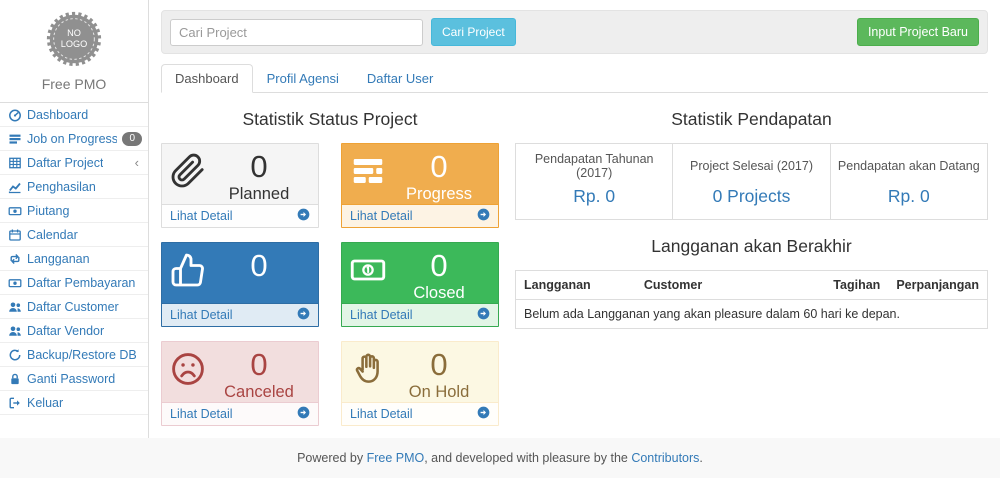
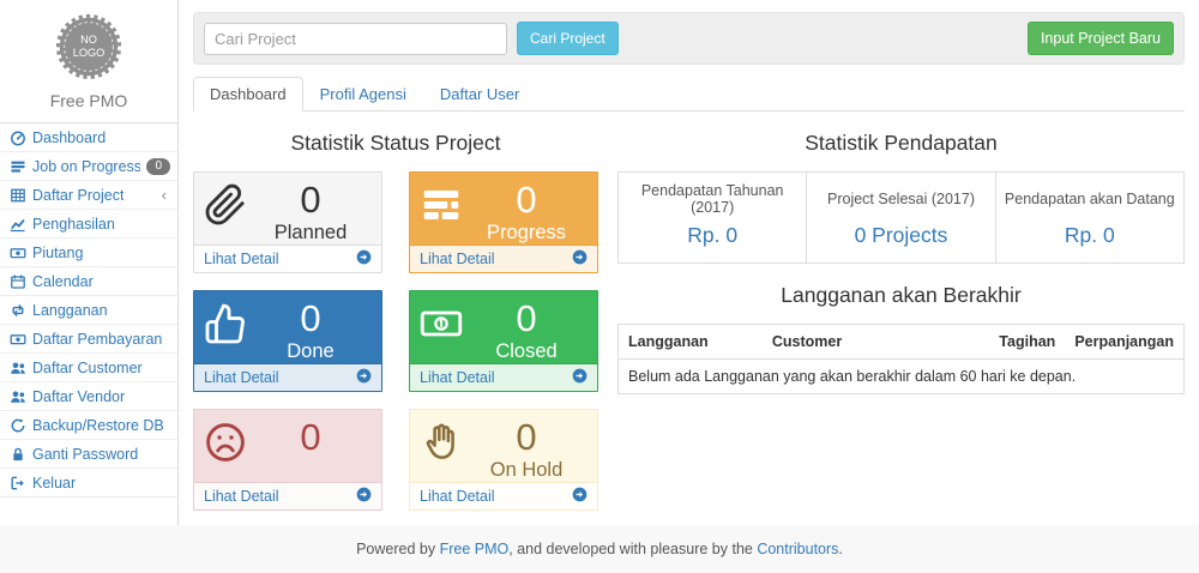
  NO
  LOGO
  Free PMO
  Dashboard
  Job on Progress
  0
  Daftar Project
  ‹
  Penghasilan
  Piutang
  Calendar
  Langganan
  Daftar Pembayaran
  Daftar Customer
  Daftar Vendor
  Backup/Restore DB
  Ganti Password
  Keluar
  Cari Project
  Cari Project
  Input Project Baru
  Dashboard
  Profil Agensi
  Daftar User
  Statistik Status Project
  0
  Planned
  Lihat Detail
  0
  Progress
  Lihat Detail
  0
+ Done
  Lihat Detail
  0
  Closed
  Lihat Detail
  0
- Canceled
  Lihat Detail
  0
  On Hold
  Lihat Detail
  Statistik Pendapatan
  Pendapatan Tahunan (2017)	Project Selesai (2017)	Pendapatan akan Datang
  Rp. 0	0 Projects	Rp. 0
  Langganan akan Berakhir
  Langganan	Customer	Tagihan	Perpanjangan
- Belum ada Langganan yang akan pleasure dalam 60 hari ke depan.
+ Belum ada Langganan yang akan berakhir dalam 60 hari ke depan.
  Powered by Free PMO, and developed with pleasure by the Contributors.
